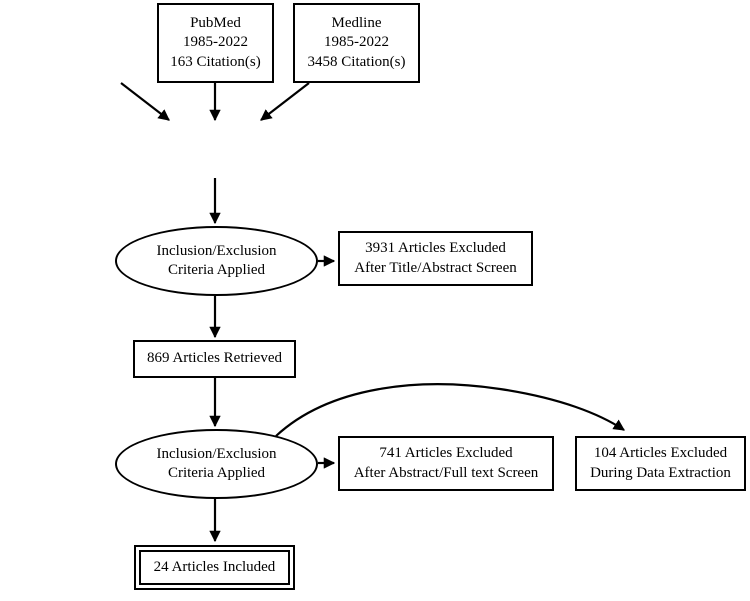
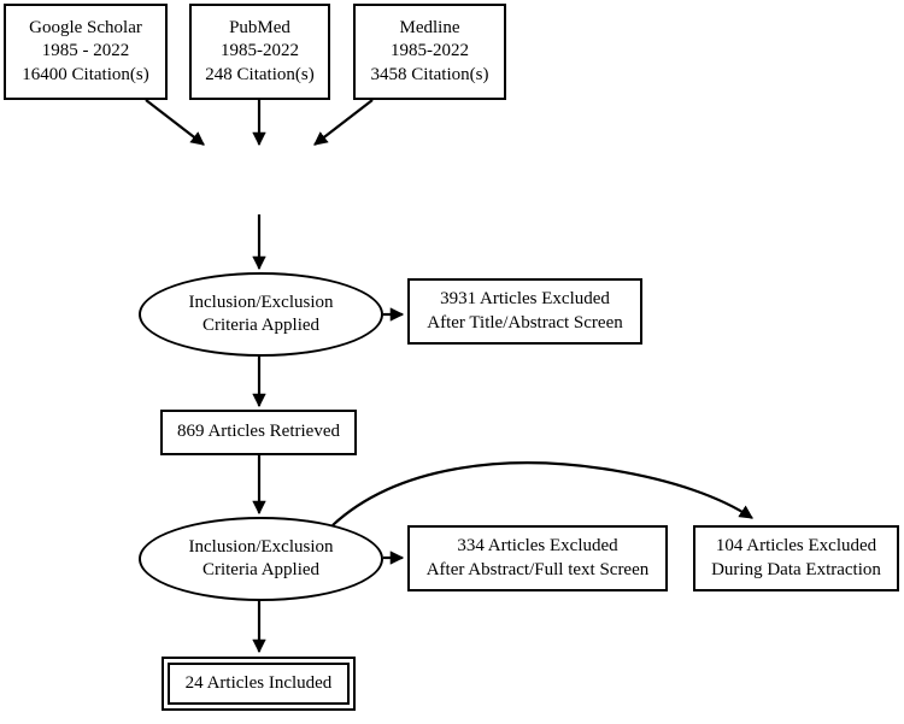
+ Google Scholar
+ 1985 - 2022
+ 16400 Citation(s)
  PubMed
  1985-2022
- 163 Citation(s)
+ 248 Citation(s)
  Medline
  1985-2022
  3458 Citation(s)
  Inclusion/Exclusion
  Criteria Applied
  3931 Articles Excluded
  After Title/Abstract Screen
  869 Articles Retrieved
  Inclusion/Exclusion
  Criteria Applied
- 741 Articles Excluded
+ 334 Articles Excluded
  After Abstract/Full text Screen
  104 Articles Excluded
  During Data Extraction
  24 Articles Included
